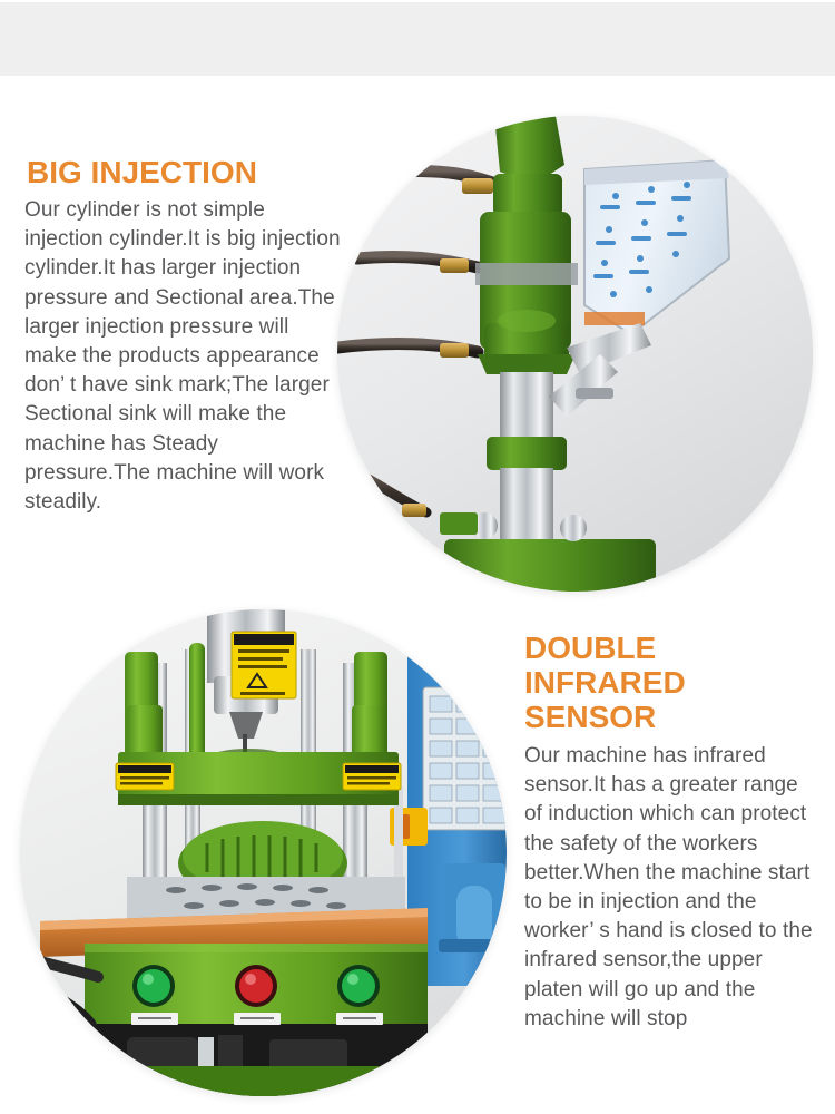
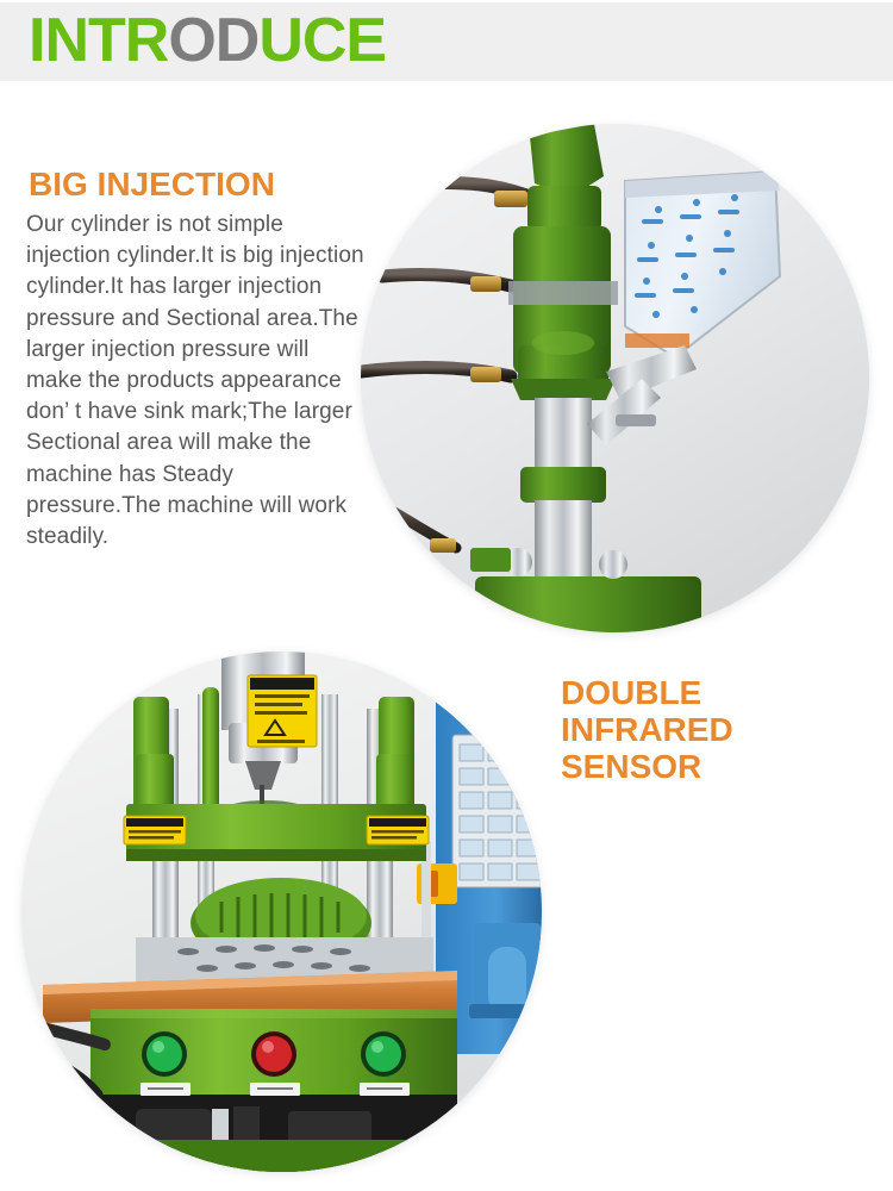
+ INTRODUCE
  BIG INJECTION
- Our cylinder is not simple injection cylinder.It is big injection cylinder.It has larger injection pressure and Sectional area.The larger injection pressure will make the products appearance don’ t have sink mark;The larger Sectional sink will make the machine has Steady pressure.The machine will work steadily.
+ Our cylinder is not simple injection cylinder.It is big injection cylinder.It has larger injection pressure and Sectional area.The larger injection pressure will make the products appearance don’ t have sink mark;The larger Sectional area will make the machine has Steady pressure.The machine will work steadily.
  DOUBLE INFRARED SENSOR
- Our machine has infrared sensor.It has a greater range of induction which can protect the safety of the workers better.When the machine start to be in injection and the worker’ s hand is closed to the infrared sensor,the upper platen will go up and the machine will stop
